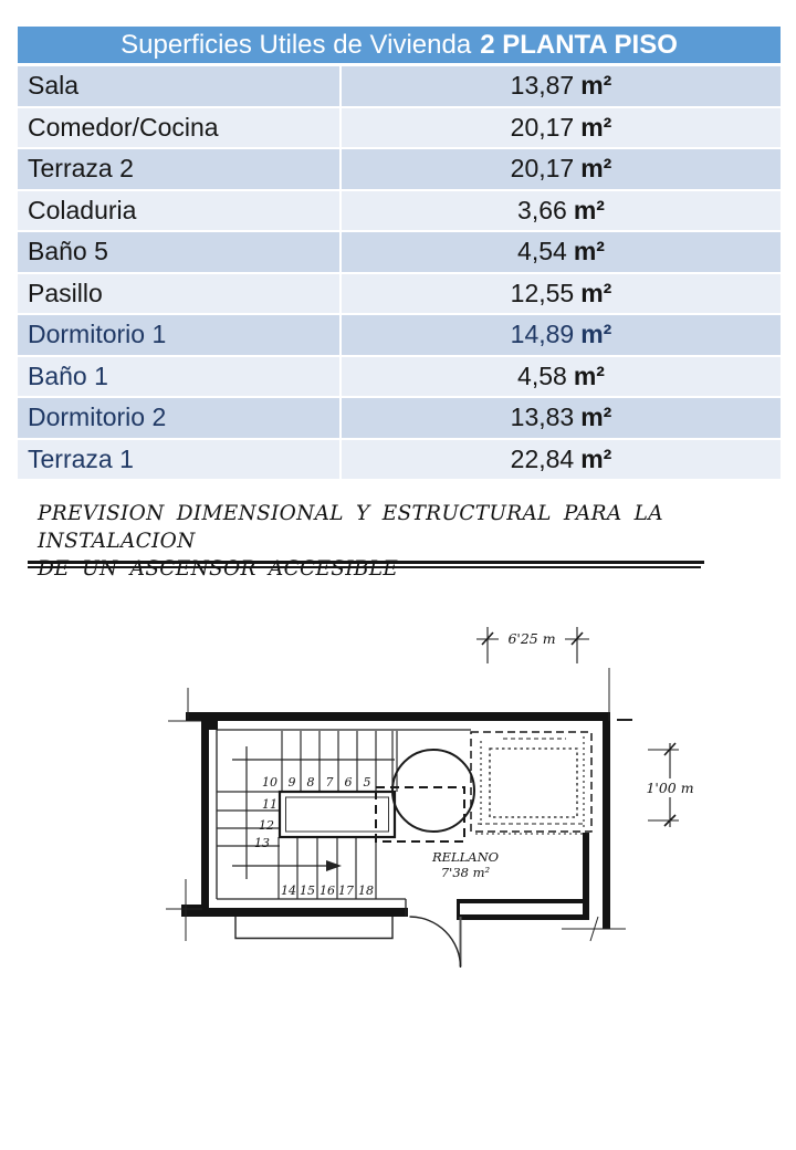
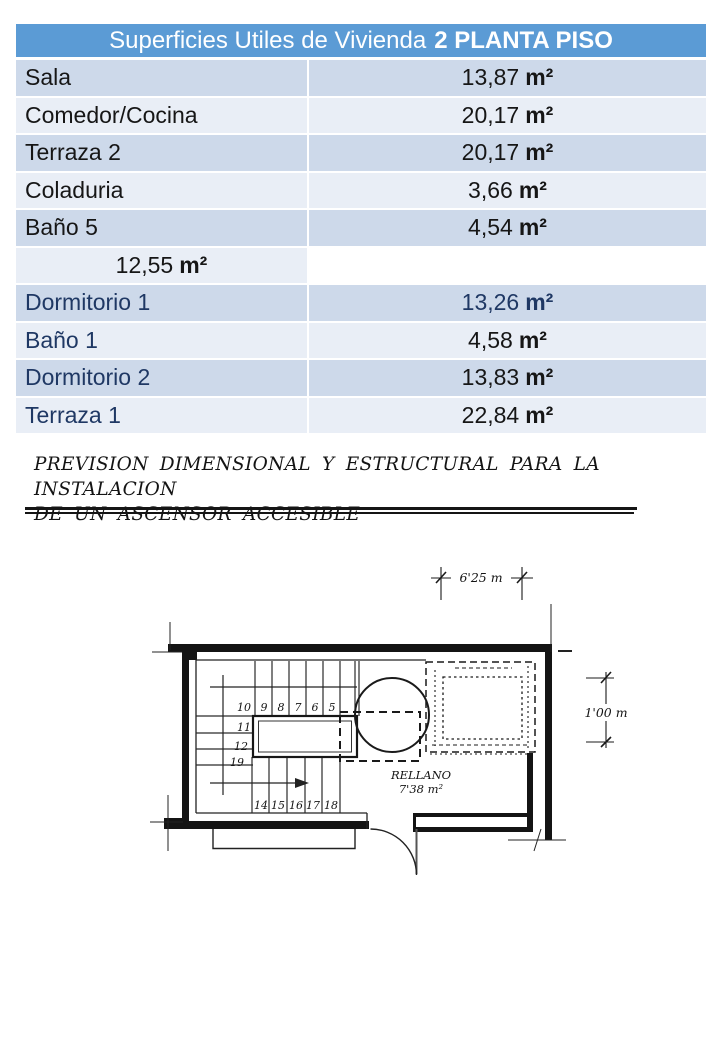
  Superficies Utiles de Vivienda
  2 PLANTA PISO
  Sala
  13,87
  m²
  Comedor/Cocina
  20,17
  m²
  Terraza 2
  20,17
  m²
  Coladuria
  3,66
  m²
  Baño 5
  4,54
  m²
- Pasillo
  12,55
  m²
  Dormitorio 1
- 14,89
+ 13,26
  m²
  Baño 1
  4,58
  m²
  Dormitorio 2
  13,83
  m²
  Terraza 1
  22,84
  m²
  PREVISION DIMENSIONAL Y ESTRUCTURAL PARA LA INSTALACION
  DE UN ASCENSOR ACCESIBLE
  6'25 m
  1'00 m
  RELLANO
  7'38 m²
  10
  9
  8
  7
  6
  5
  11
  12
- 13
+ 19
  14
  15
  16
  17
  18
